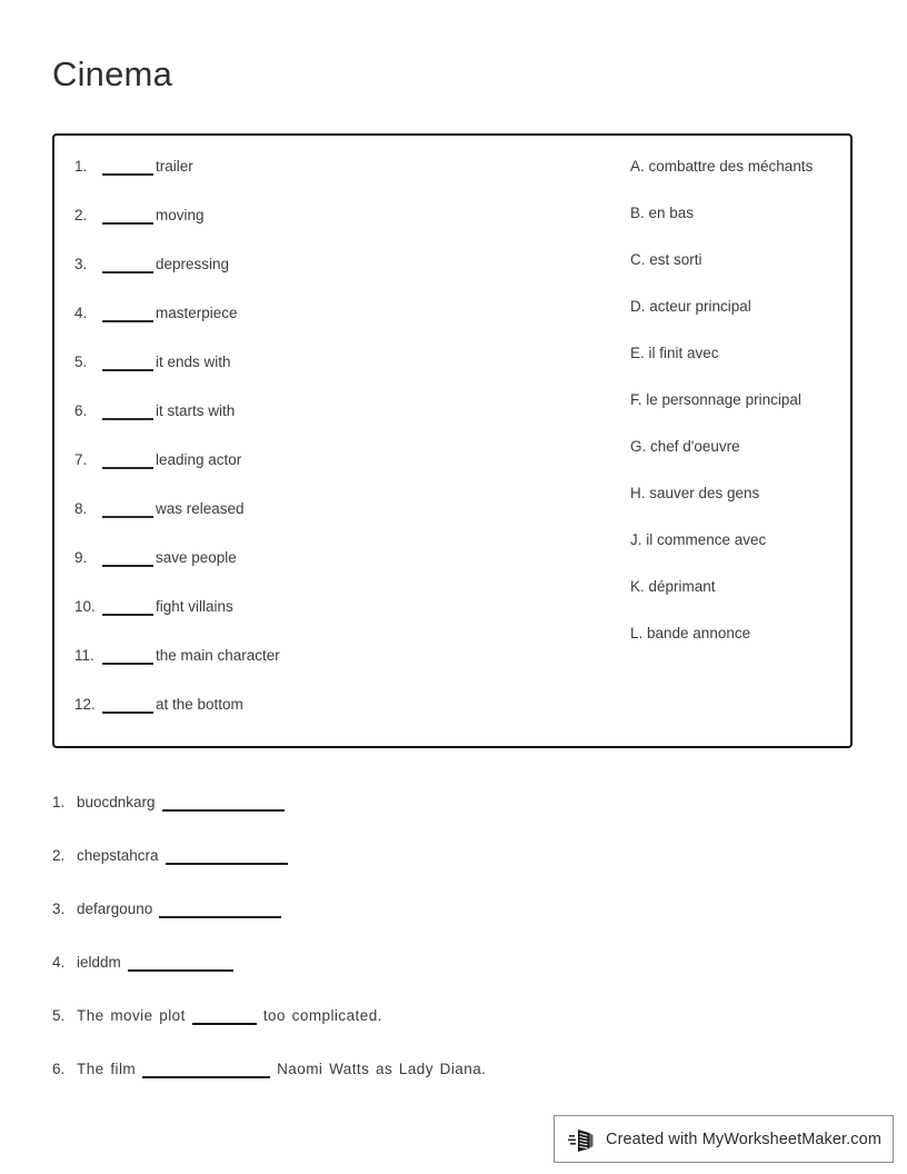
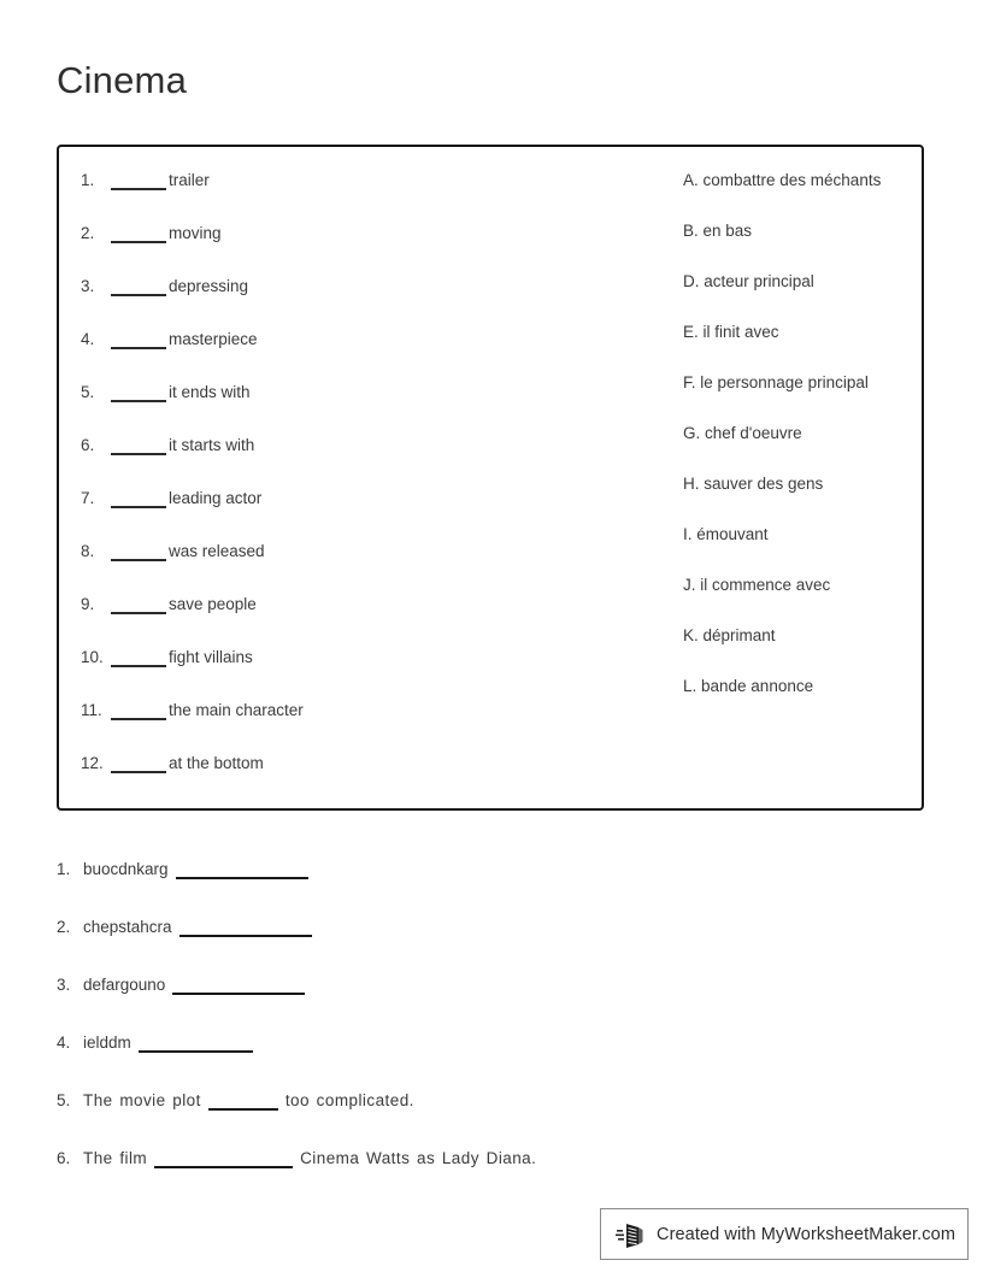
  Cinema
  1.
  trailer
  2.
  moving
  3.
  depressing
  4.
  masterpiece
  5.
  it ends with
  6.
  it starts with
  7.
  leading actor
  8.
  was released
  9.
  save people
  10.
  fight villains
  11.
  the main character
  12.
  at the bottom
  A. combattre des méchants
  B. en bas
- C. est sorti
  D. acteur principal
  E. il finit avec
  F. le personnage principal
  G. chef d'oeuvre
  H. sauver des gens
+ I. émouvant
  J. il commence avec
  K. déprimant
  L. bande annonce
  1.
  buocdnkarg
  2.
  chepstahcra
  3.
  defargouno
  4.
  ielddm
  5.
  The movie plot
  too complicated.
  6.
  The film
- Naomi Watts as Lady Diana.
+ Cinema Watts as Lady Diana.
  Created with MyWorksheetMaker.com
